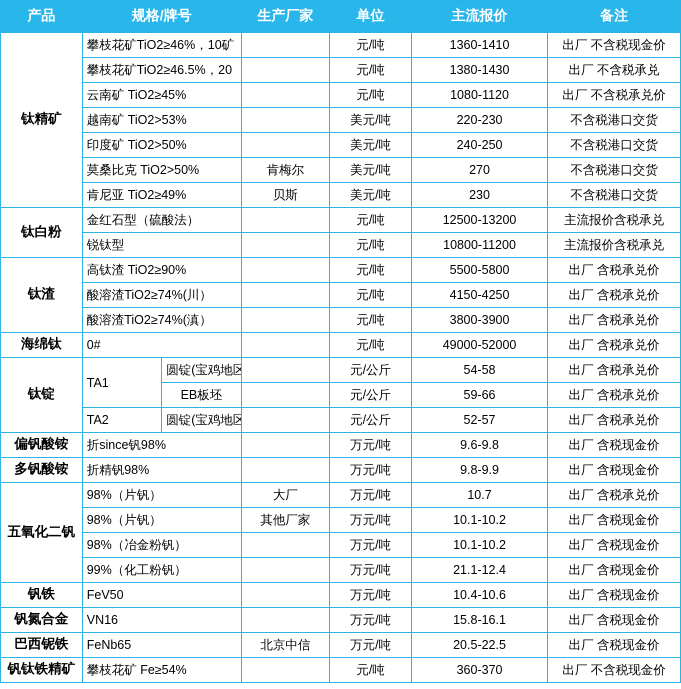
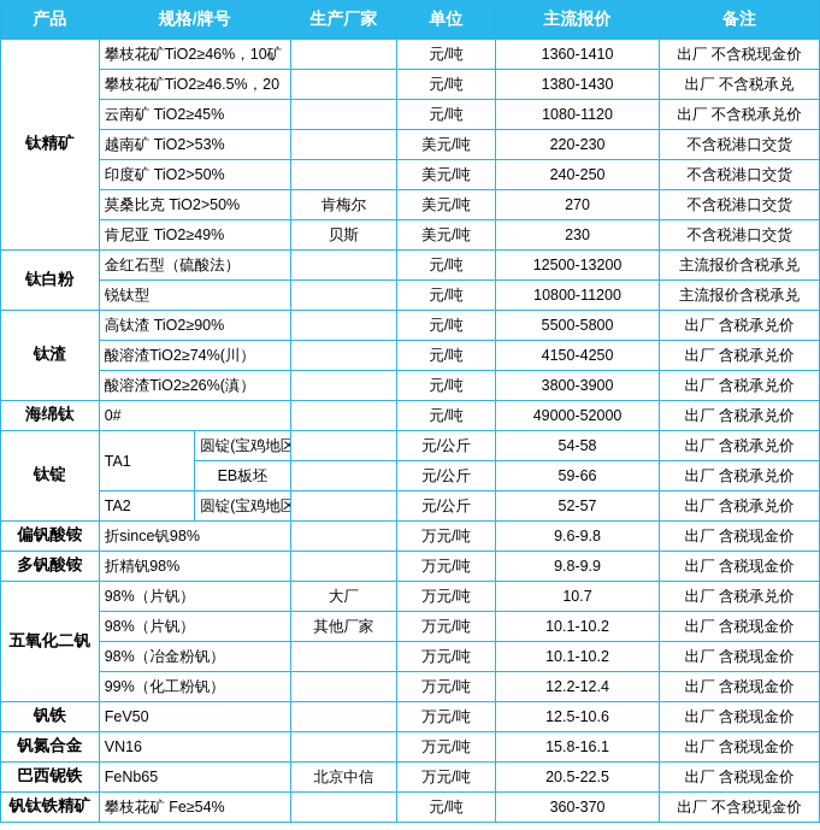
  产品	规格/牌号	生产厂家	单位	主流报价	备注
  钛精矿	攀枝花矿TiO2≥46%，10矿		元/吨	1360-1410	出厂 不含税现金价
  攀枝花矿TiO2≥46.5%，20		元/吨	1380-1430	出厂 不含税承兑
  云南矿 TiO2≥45%		元/吨	1080-1120	出厂 不含税承兑价
  越南矿 TiO2>53%		美元/吨	220-230	不含税港口交货
  印度矿 TiO2>50%		美元/吨	240-250	不含税港口交货
  莫桑比克 TiO2>50%	肯梅尔	美元/吨	270	不含税港口交货
  肯尼亚 TiO2≥49%	贝斯	美元/吨	230	不含税港口交货
  钛白粉	金红石型（硫酸法）		元/吨	12500-13200	主流报价含税承兑
  锐钛型		元/吨	10800-11200	主流报价含税承兑
  钛渣	高钛渣 TiO2≥90%		元/吨	5500-5800	出厂 含税承兑价
  酸溶渣TiO2≥74%(川）		元/吨	4150-4250	出厂 含税承兑价
- 酸溶渣TiO2≥74%(滇）		元/吨	3800-3900	出厂 含税承兑价
+ 酸溶渣TiO2≥26%(滇）		元/吨	3800-3900	出厂 含税承兑价
  海绵钛	0#		元/吨	49000-52000	出厂 含税承兑价
  钛锭	TA1	圆锭(宝鸡地区		元/公斤	54-58	出厂 含税承兑价
  EB板坯		元/公斤	59-66	出厂 含税承兑价
  TA2	圆锭(宝鸡地区		元/公斤	52-57	出厂 含税承兑价
  偏钒酸铵	折since钒98%		万元/吨	9.6-9.8	出厂 含税现金价
  多钒酸铵	折精钒98%		万元/吨	9.8-9.9	出厂 含税现金价
  五氧化二钒	98%（片钒）	大厂	万元/吨	10.7	出厂 含税承兑价
  98%（片钒）	其他厂家	万元/吨	10.1-10.2	出厂 含税现金价
  98%（冶金粉钒）		万元/吨	10.1-10.2	出厂 含税现金价
- 99%（化工粉钒）		万元/吨	21.1-12.4	出厂 含税现金价
+ 99%（化工粉钒）		万元/吨	12.2-12.4	出厂 含税现金价
- 钒铁	FeV50		万元/吨	10.4-10.6	出厂 含税现金价
+ 钒铁	FeV50		万元/吨	12.5-10.6	出厂 含税现金价
  钒氮合金	VN16		万元/吨	15.8-16.1	出厂 含税现金价
  巴西铌铁	FeNb65	北京中信	万元/吨	20.5-22.5	出厂 含税现金价
  钒钛铁精矿	攀枝花矿 Fe≥54%		元/吨	360-370	出厂 不含税现金价
